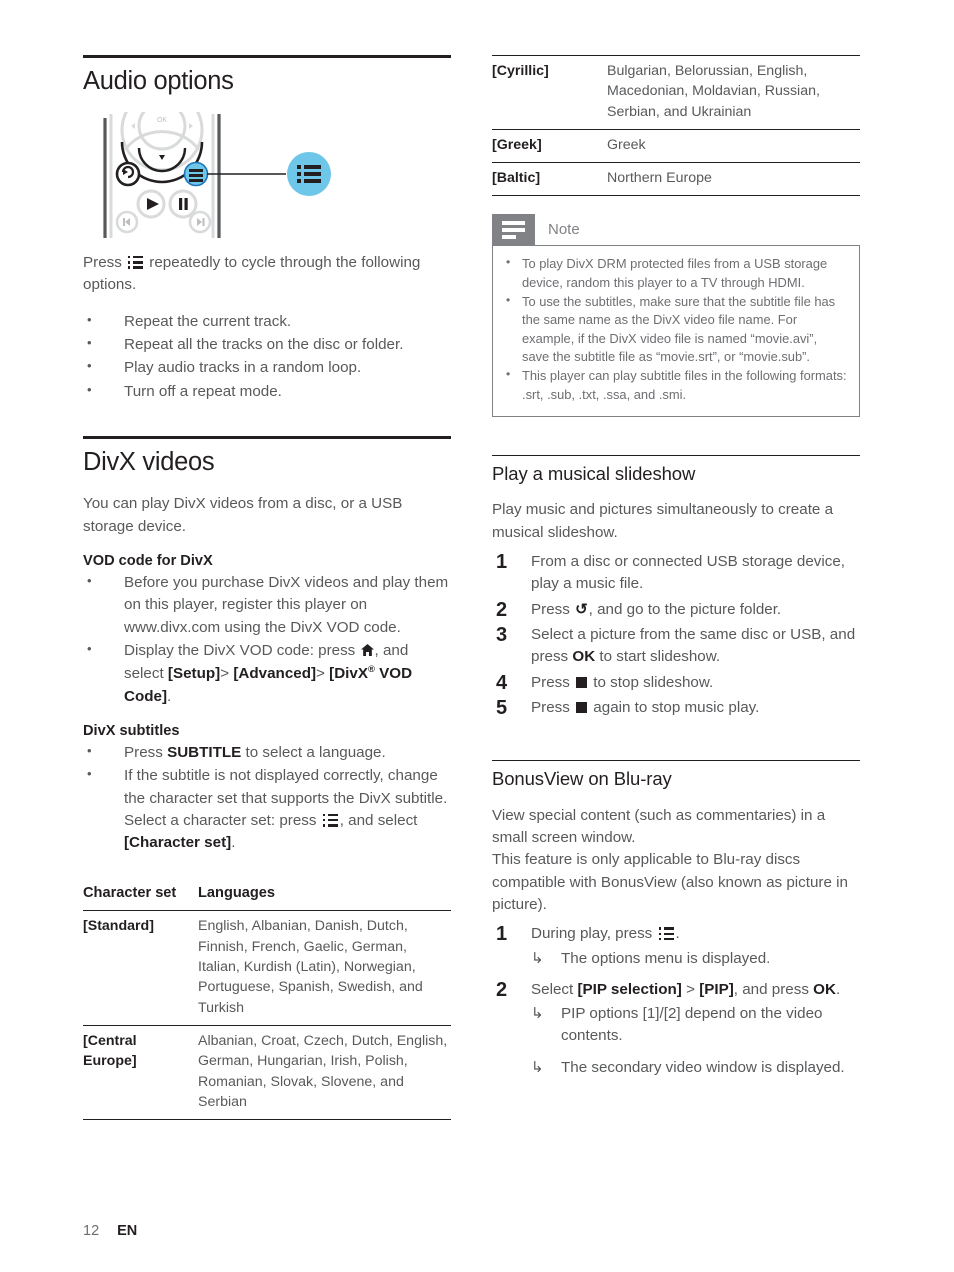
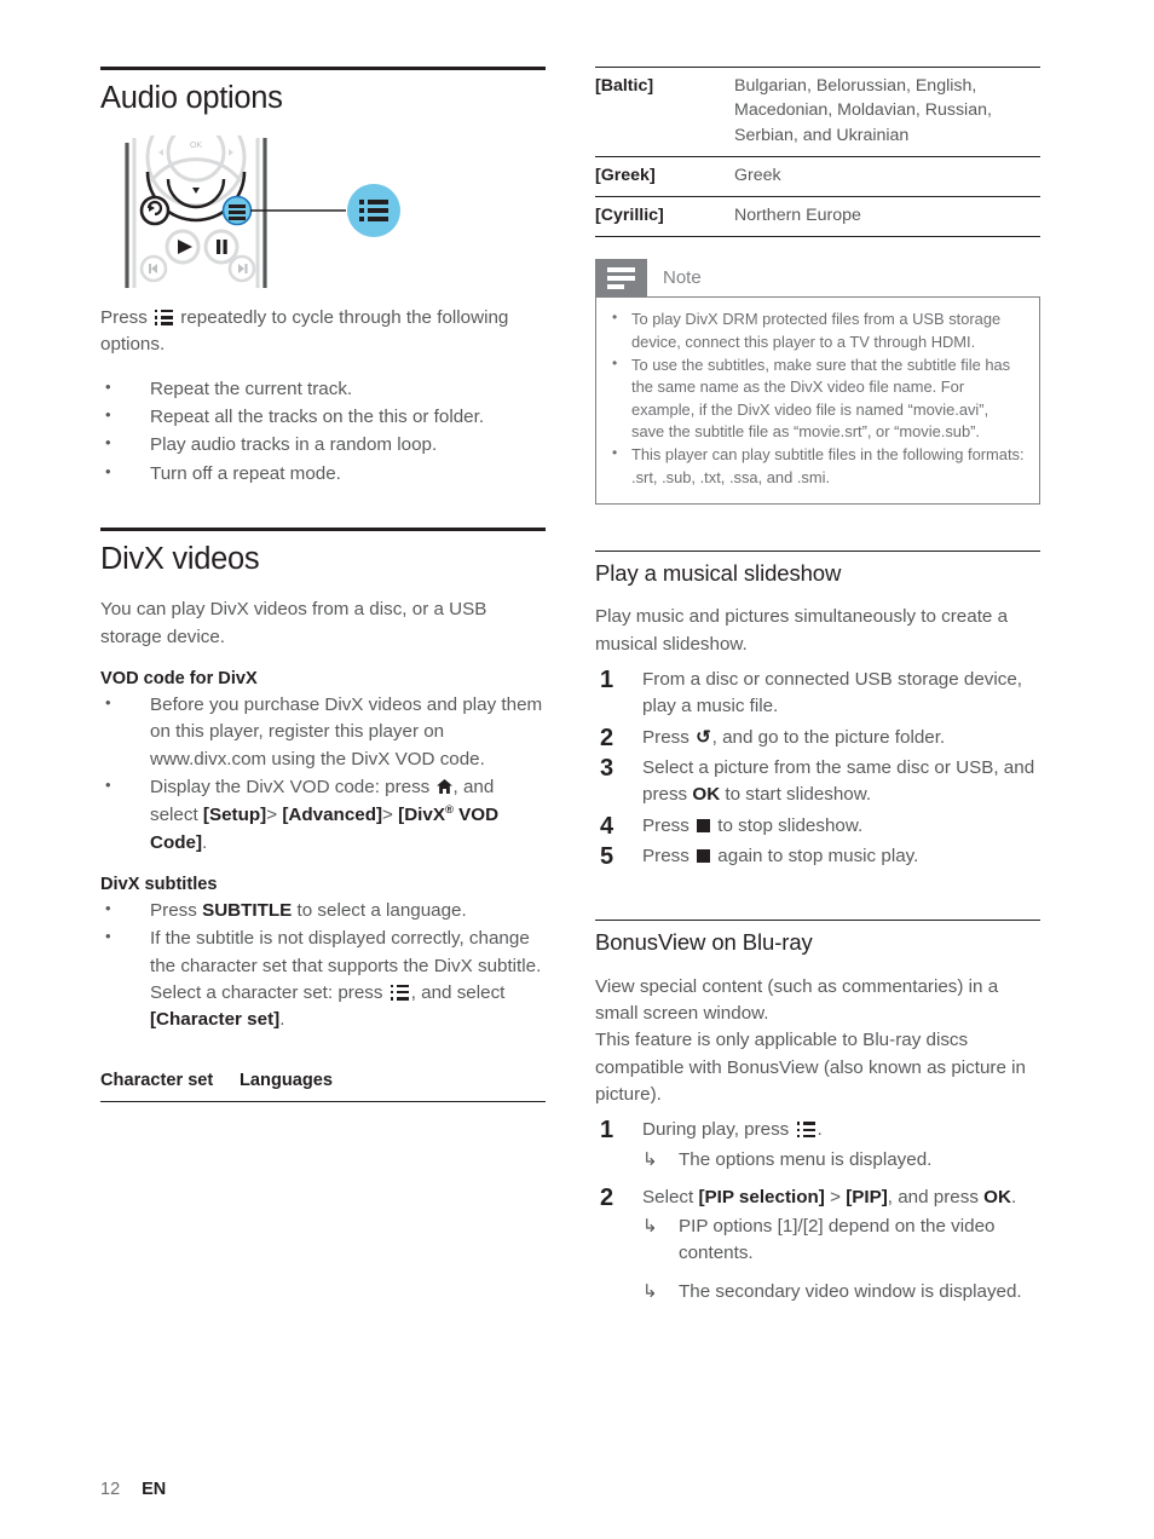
  Audio options
  Press repeatedly to cycle through the following options.
  Repeat the current track.
- Repeat all the tracks on the disc or folder.
+ Repeat all the tracks on the this or folder.
  Play audio tracks in a random loop.
  Turn off a repeat mode.
  DivX videos
  You can play DivX videos from a disc, or a USB storage device.
  VOD code for DivX
  Before you purchase DivX videos and play them on this player, register this player on www.divx.com using the DivX VOD code.
  Display the DivX VOD code: press , and select [Setup]> [Advanced]> [DivX® VOD Code].
  DivX subtitles
  Press SUBTITLE to select a language.
  If the subtitle is not displayed correctly, change the character set that supports the DivX subtitle. Select a character set: press , and select [Character set].
  Character set	Languages
- [Standard]	English, Albanian, Danish, Dutch, Finnish, French, Gaelic, German, Italian, Kurdish (Latin), Norwegian, Portuguese, Spanish, Swedish, and Turkish
- [Central Europe]	Albanian, Croat, Czech, Dutch, English, German, Hungarian, Irish, Polish, Romanian, Slovak, Slovene, and Serbian
- [Cyrillic]	Bulgarian, Belorussian, English, Macedonian, Moldavian, Russian, Serbian, and Ukrainian
+ [Baltic]	Bulgarian, Belorussian, English, Macedonian, Moldavian, Russian, Serbian, and Ukrainian
  [Greek]	Greek
- [Baltic]	Northern Europe
+ [Cyrillic]	Northern Europe
  Note
- To play DivX DRM protected files from a USB storage device, random this player to a TV through HDMI.
+ To play DivX DRM protected files from a USB storage device, connect this player to a TV through HDMI.
  To use the subtitles, make sure that the subtitle file has the same name as the DivX video file name. For example, if the DivX video file is named “movie.avi”, save the subtitle file as “movie.srt”, or “movie.sub”.
  This player can play subtitle files in the following formats: .srt, .sub, .txt, .ssa, and .smi.
  Play a musical slideshow
  Play music and pictures simultaneously to create a musical slideshow.
  1
  From a disc or connected USB storage device, play a music file.
  2
  Press ↺, and go to the picture folder.
  3
  Select a picture from the same disc or USB, and press OK to start slideshow.
  4
  Press to stop slideshow.
  5
  Press again to stop music play.
  BonusView on Blu-ray
  View special content (such as commentaries) in a small screen window.
  This feature is only applicable to Blu-ray discs compatible with BonusView (also known as picture in picture).
  1
  During play, press .
  ↳
  The options menu is displayed.
  2
  Select [PIP selection] > [PIP], and press OK.
  ↳
  PIP options [1]/[2] depend on the video contents.
  ↳
  The secondary video window is displayed.
  12 EN
